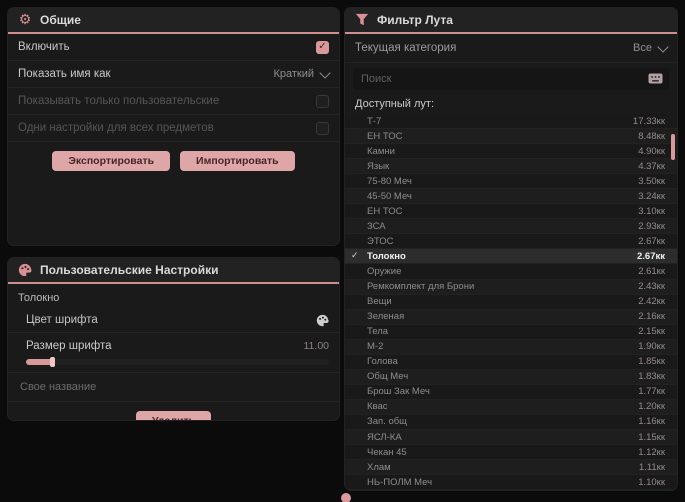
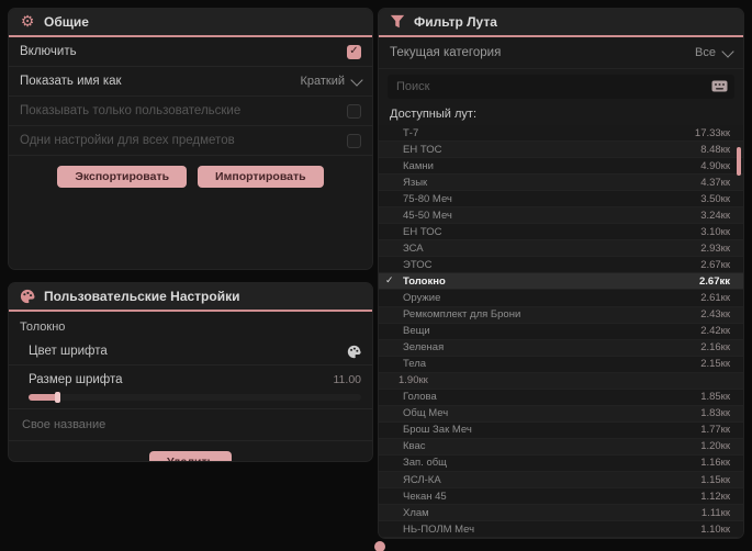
  ⚙
  Общие
  Включить
  ✓
  Показать имя как
  Краткий
  Показывать только пользовательские
  Одни настройки для всех предметов
  Экспортировать
  Импортировать
  Пользовательские Настройки
  Толокно
  Цвет шрифта
  Размер шрифта
  11.00
  Свое название
  Фильтр Лута
  Текущая категория
  Все
  Поиск
  Доступный лут:
  Т-7
  17.33кк
  ЕН ТОС
  8.48кк
  Камни
  4.90кк
  Язык
  4.37кк
  75-80 Меч
  3.50кк
  45-50 Меч
  3.24кк
  ЕН ТОС
  3.10кк
  ЗСА
  2.93кк
  ЭТОС
  2.67кк
  ✓
  Толокно
  2.67кк
  Оружие
  2.61кк
  Ремкомплект для Брони
  2.43кк
  Вещи
  2.42кк
  Зеленая
  2.16кк
  Тела
  2.15кк
- М-2
  1.90кк
  Голова
  1.85кк
  Общ Меч
  1.83кк
  Брош Зак Меч
  1.77кк
  Квас
  1.20кк
  Зап. общ
  1.16кк
  ЯСЛ-КА
  1.15кк
  Чекан 45
  1.12кк
  Хлам
  1.11кк
  НЬ-ПОЛМ Меч
  1.10кк
